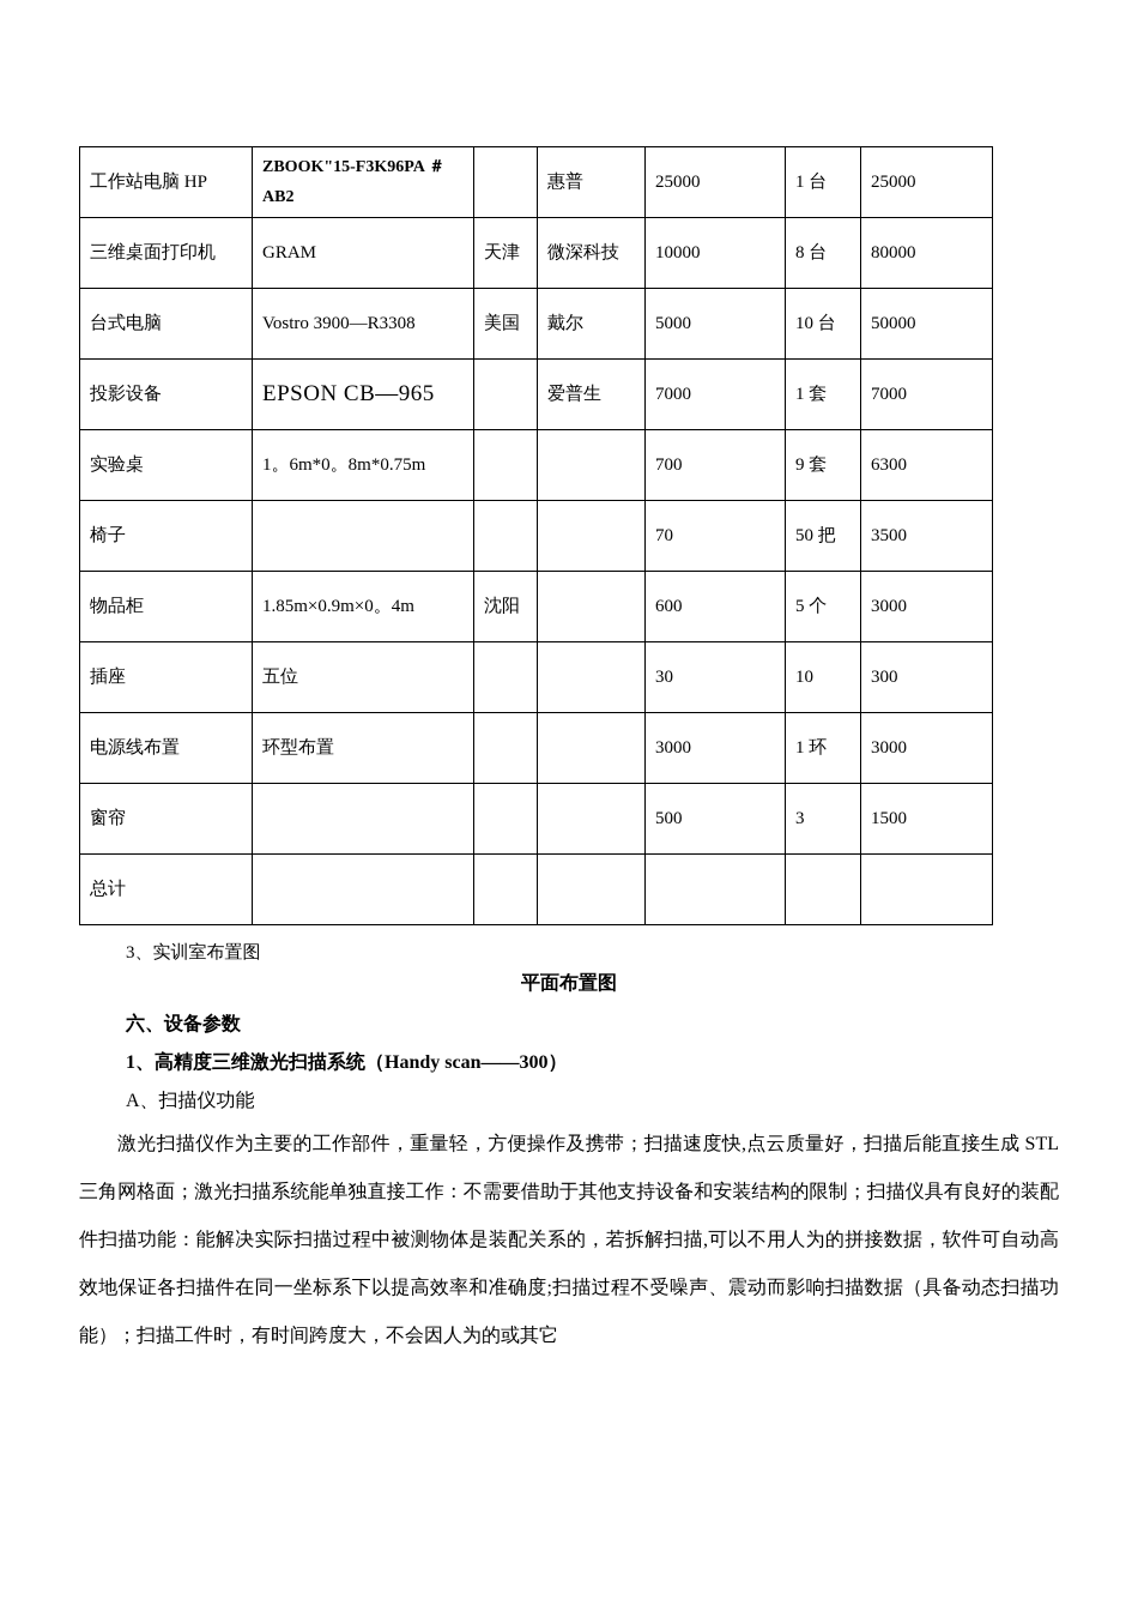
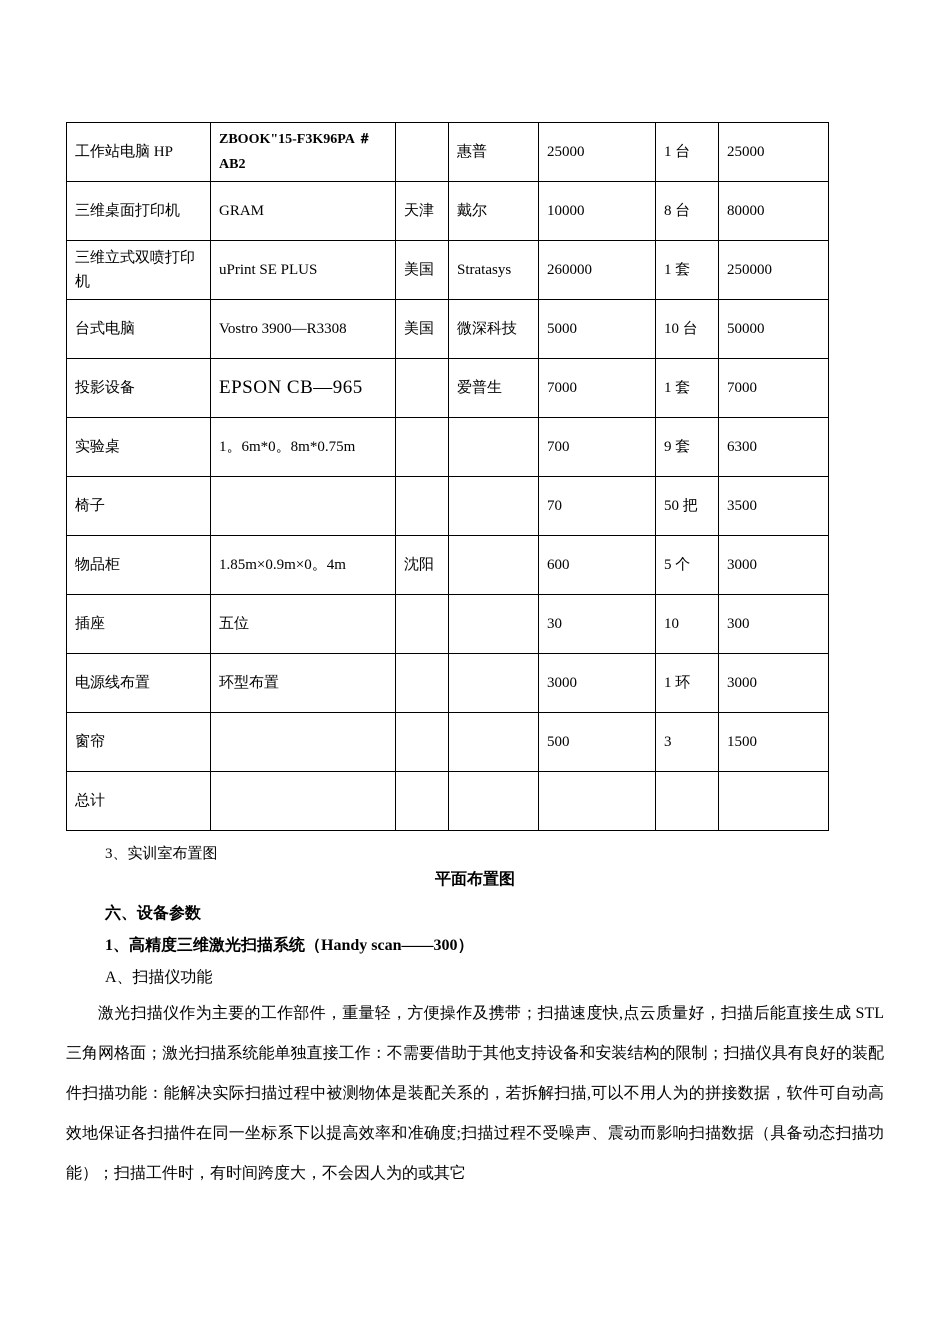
  工作站电脑 HP	ZBOOK"15-F3K96PA ＃AB2		惠普	25000	1 台	25000
- 三维桌面打印机	GRAM	天津	微深科技	10000	8 台	80000
+ 三维桌面打印机	GRAM	天津	戴尔	10000	8 台	80000
+ 三维立式双喷打印机	uPrint SE PLUS	美国	Stratasys	260000	1 套	250000
- 台式电脑	Vostro 3900—R3308	美国	戴尔	5000	10 台	50000
+ 台式电脑	Vostro 3900—R3308	美国	微深科技	5000	10 台	50000
  投影设备	EPSON CB—965		爱普生	7000	1 套	7000
  实验桌	1。6m*0。8m*0.75m			700	9 套	6300
  椅子				70	50 把	3500
  物品柜	1.85m×0.9m×0。4m	沈阳		600	5 个	3000
  插座	五位			30	10	300
  电源线布置	环型布置			3000	1 环	3000
  窗帘				500	3	1500
  总计
  3、实训室布置图
  平面布置图
  六、设备参数
  1、高精度三维激光扫描系统（Handy scan——300）
  A、扫描仪功能
  激光扫描仪作为主要的工作部件，重量轻，方便操作及携带；扫描速度快,点云质量好，扫描后能直接生成 STL 三角网格面；激光扫描系统能单独直接工作：不需要借助于其他支持设备和安装结构的限制；扫描仪具有良好的装配件扫描功能：能解决实际扫描过程中被测物体是装配关系的，若拆解扫描,可以不用人为的拼接数据，软件可自动高效地保证各扫描件在同一坐标系下以提高效率和准确度;扫描过程不受噪声、震动而影响扫描数据（具备动态扫描功能）；扫描工件时，有时间跨度大，不会因人为的或其它
